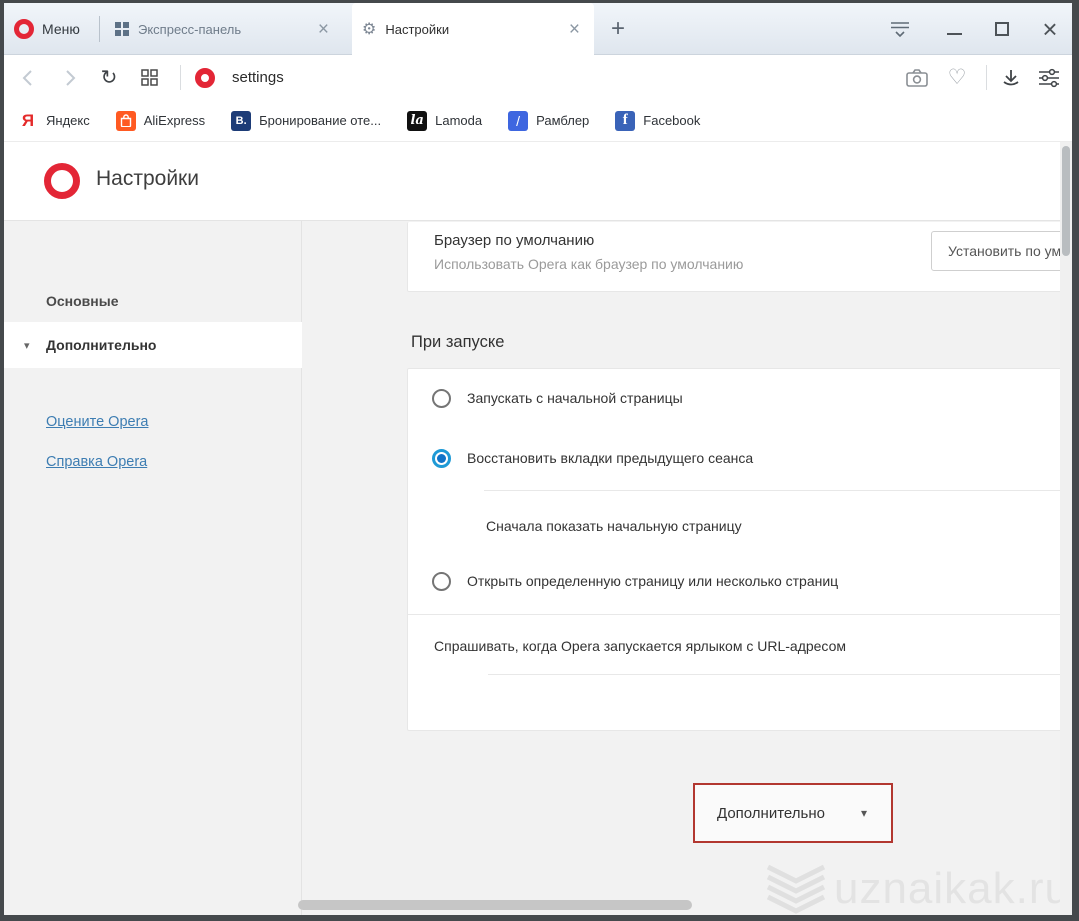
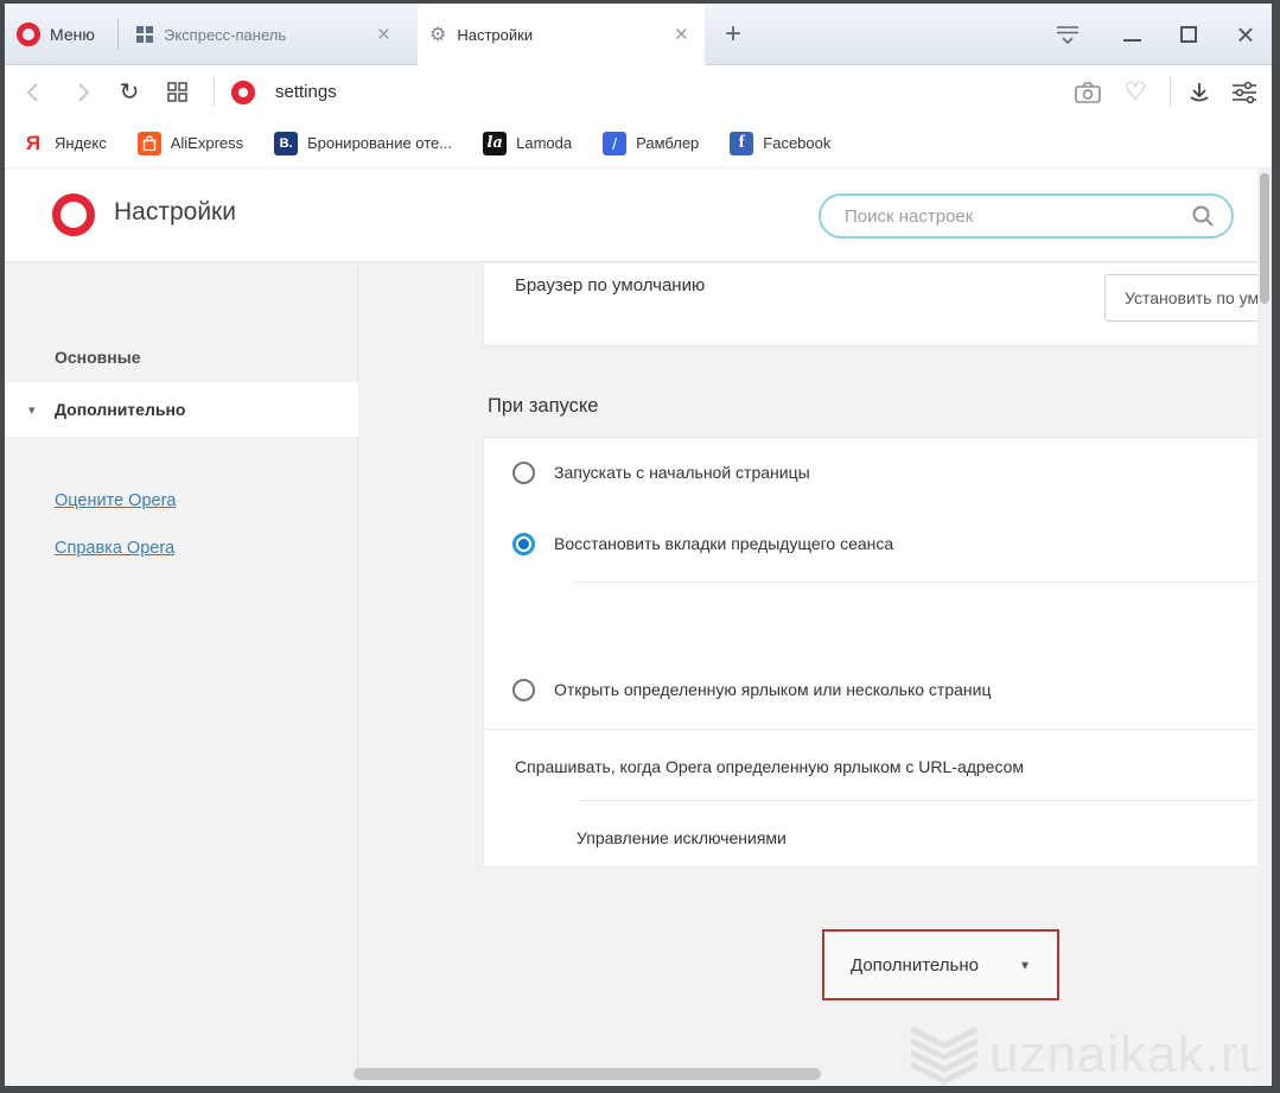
  Меню
  Экспресс-панель
  ×
  ⚙
  Настройки
  ×
  +
  ×
  ↻
  settings
  ♡
  Я
  Яндекс
  AliExpress
  B.
  Бронирование оте...
  la
  Lamoda
  /
  Рамблер
  f
  Facebook
  Настройки
+ Поиск настроек
  Основные
  ▾
  Дополнительно
  Оцените Opera
  Справка Opera
  Браузер по умолчанию
- Использовать Opera как браузер по умолчанию
  При запуске
  Запускать с начальной страницы
  Восстановить вкладки предыдущего сеанса
- Сначала показать начальную страницу
- Открыть определенную страницу или несколько страниц
+ Открыть определенную ярлыком или несколько страниц
- Спрашивать, когда Opera запускается ярлыком с URL-адресом
+ Спрашивать, когда Opera определенную ярлыком с URL-адресом
+ Управление исключениями
  Дополнительно
  ▾
